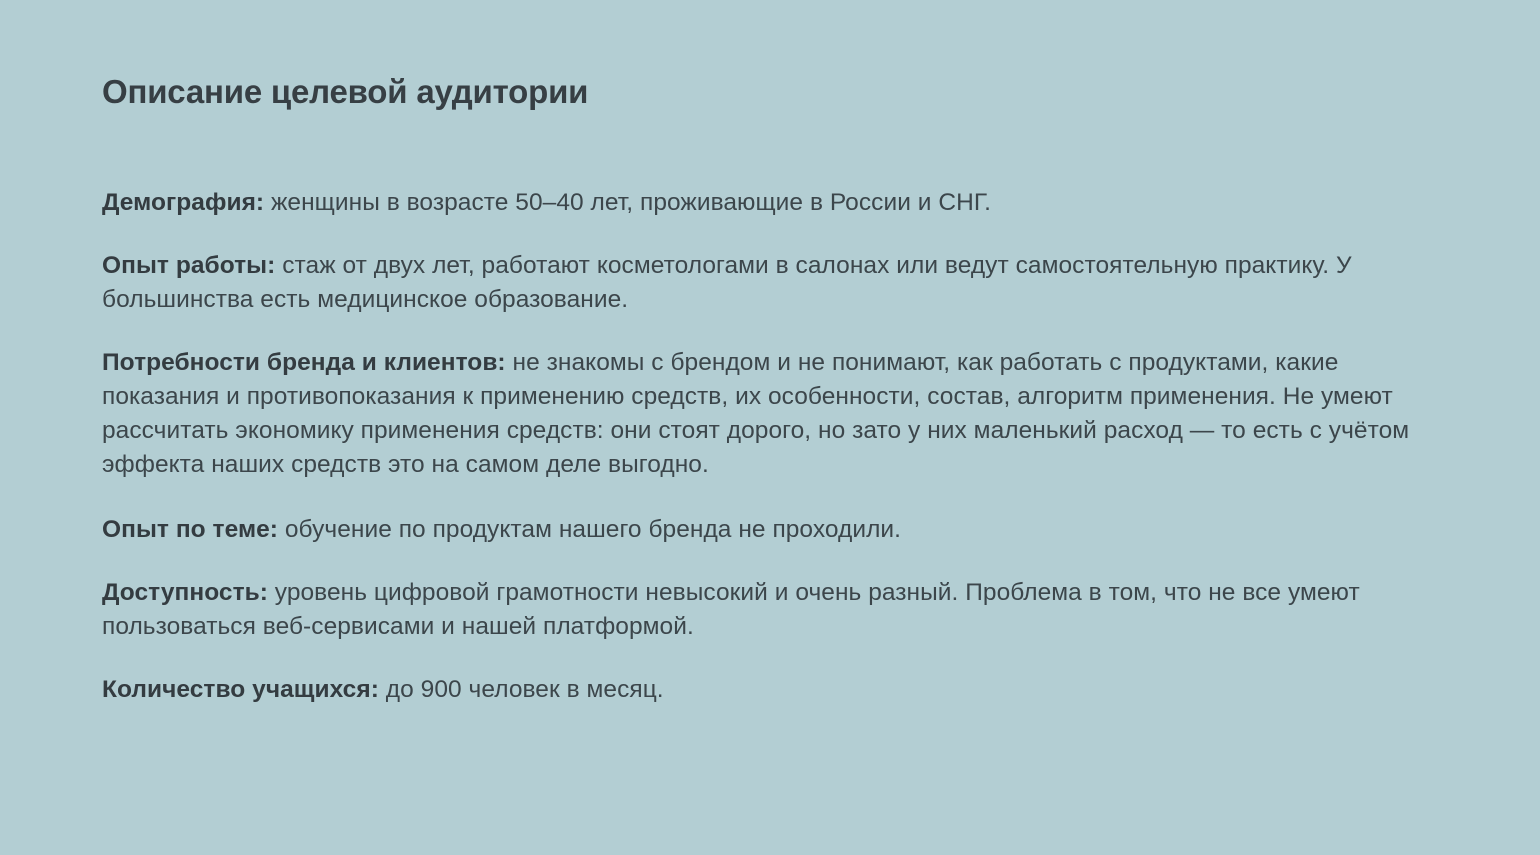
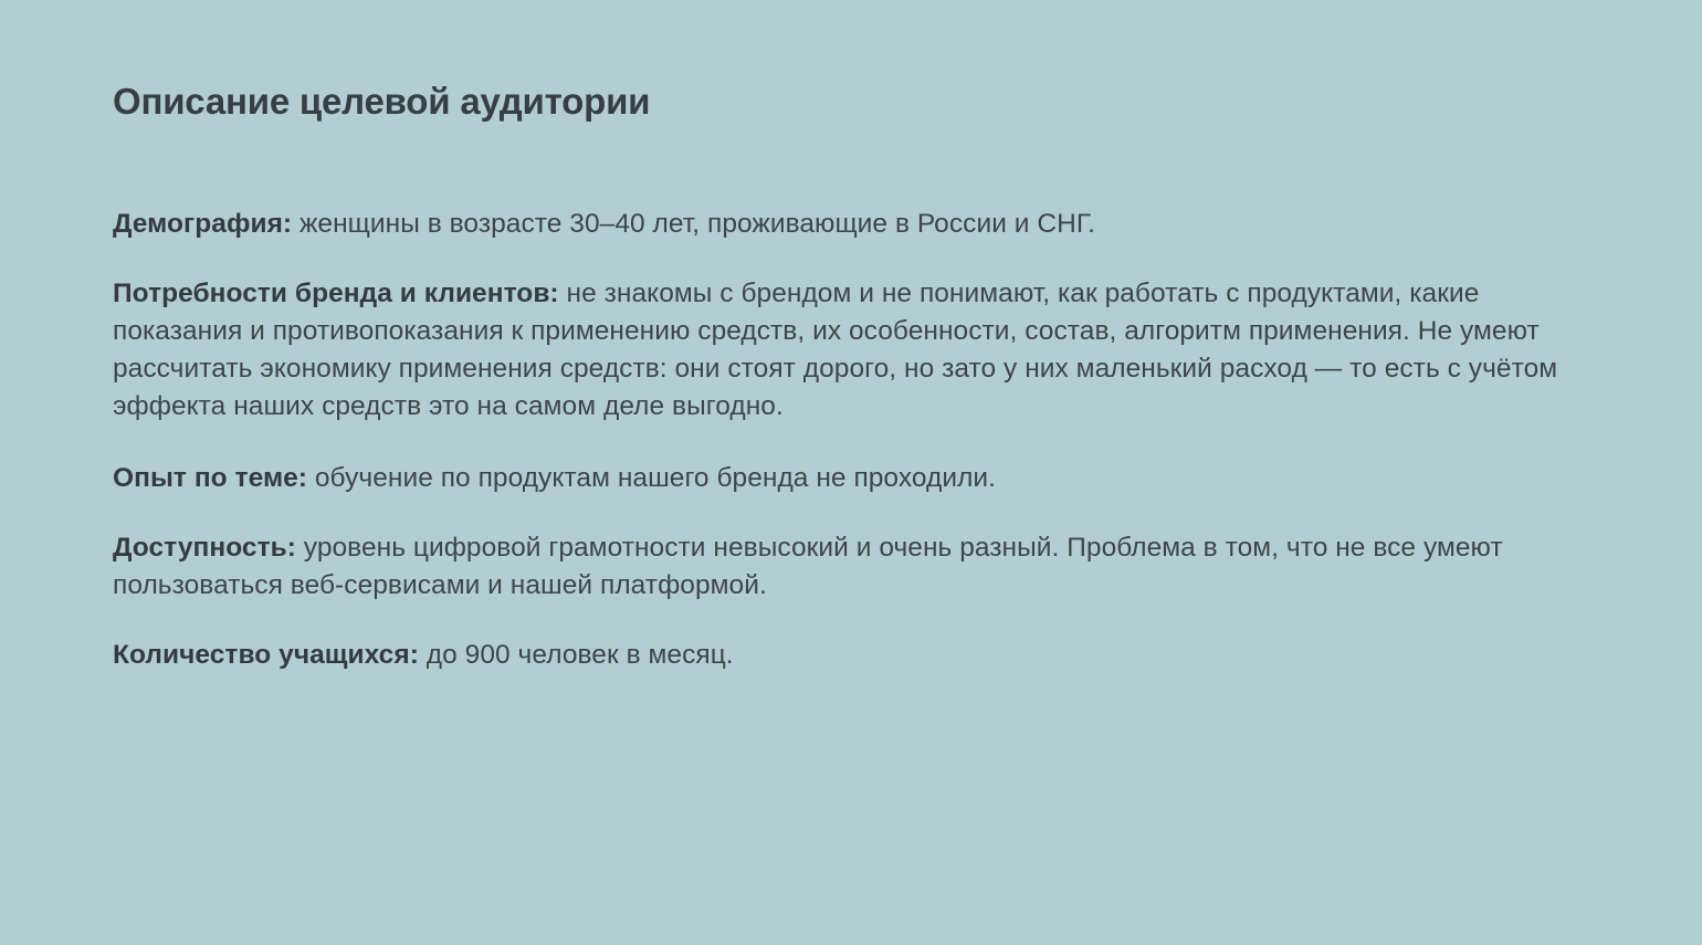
  Описание целевой аудитории
- Демография: женщины в возрасте 50–40 лет, проживающие в России и СНГ.
+ Демография: женщины в возрасте 30–40 лет, проживающие в России и СНГ.
- Опыт работы: стаж от двух лет, работают косметологами в салонах или ведут самостоятельную практику. У большинства есть медицинское образование.
  Потребности бренда и клиентов: не знакомы с брендом и не понимают, как работать с продуктами, какие показания и противопоказания к применению средств, их особенности, состав, алгоритм применения. Не умеют рассчитать экономику применения средств: они стоят дорого, но зато у них маленький расход — то есть с учётом эффекта наших средств это на самом деле выгодно.
  Опыт по теме: обучение по продуктам нашего бренда не проходили.
  Доступность: уровень цифровой грамотности невысокий и очень разный. Проблема в том, что не все умеют пользоваться веб-сервисами и нашей платформой.
  Количество учащихся: до 900 человек в месяц.
